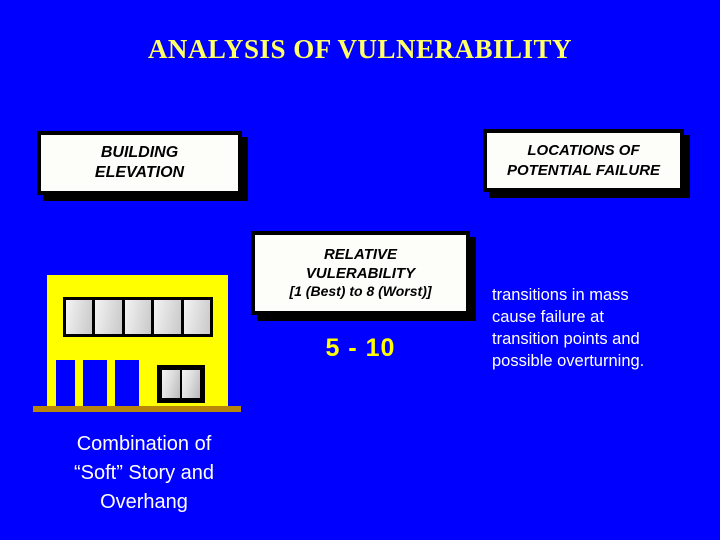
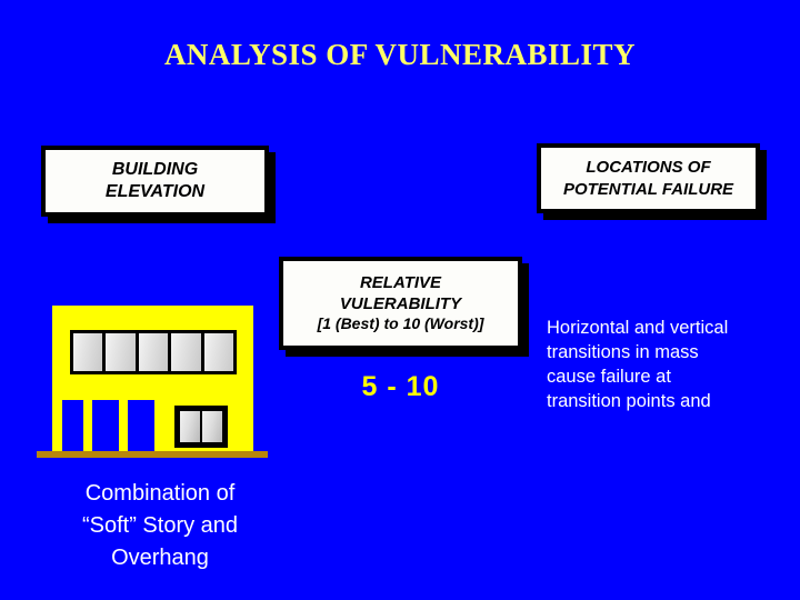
  ANALYSIS OF VULNERABILITY
  BUILDING
  ELEVATION
  LOCATIONS OF
  POTENTIAL FAILURE
  RELATIVE
  VULERABILITY
- [1 (Best) to 8 (Worst)]
+ [1 (Best) to 10 (Worst)]
  5 - 10
+ Horizontal and vertical
  transitions in mass
  cause failure at
  transition points and
- possible overturning.
  Combination of
  “Soft” Story and
  Overhang
